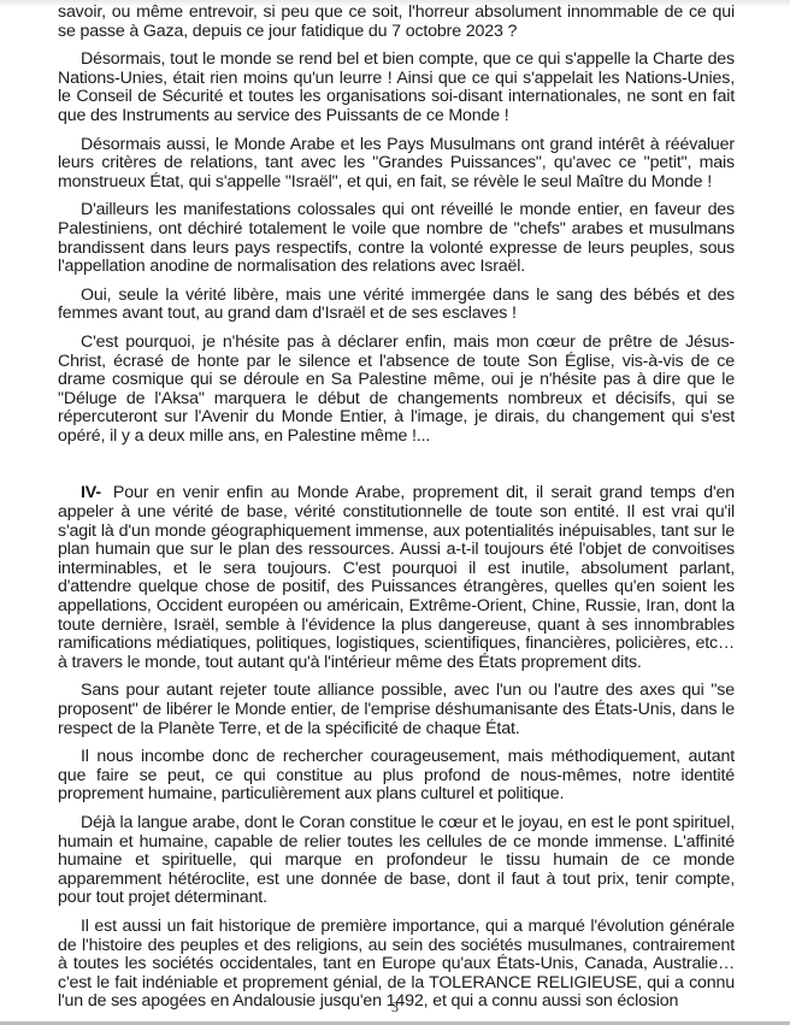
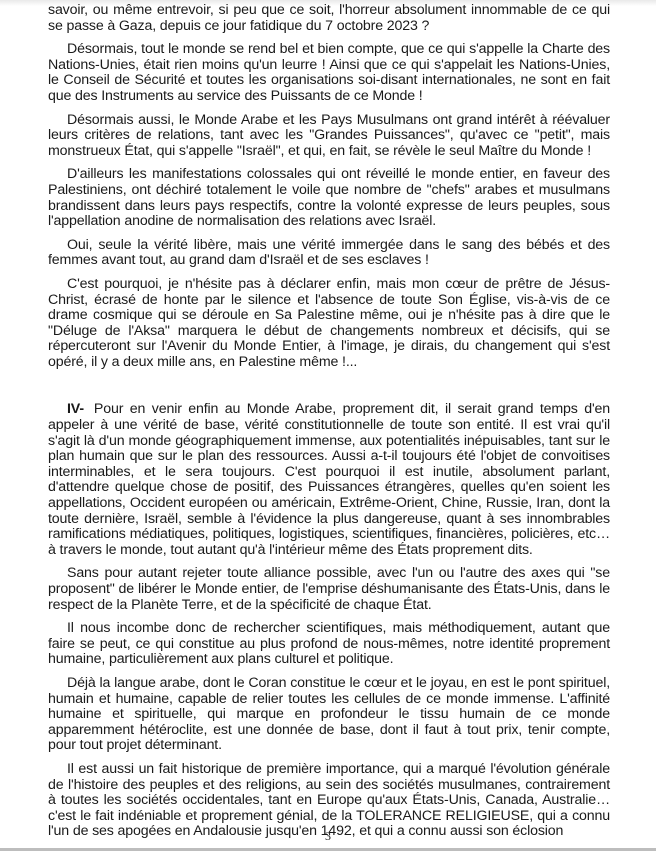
  savoir, ou même entrevoir, si peu que ce soit, l'horreur absolument innommable de ce qui se passe à Gaza, depuis ce jour fatidique du 7 octobre 2023 ?
  Désormais, tout le monde se rend bel et bien compte, que ce qui s'appelle la Charte des Nations-Unies, était rien moins qu'un leurre ! Ainsi que ce qui s'appelait les Nations-Unies, le Conseil de Sécurité et toutes les organisations soi-disant internationales, ne sont en fait que des Instruments au service des Puissants de ce Monde !
  Désormais aussi, le Monde Arabe et les Pays Musulmans ont grand intérêt à réévaluer leurs critères de relations, tant avec les "Grandes Puissances", qu'avec ce "petit", mais monstrueux État, qui s'appelle "Israël", et qui, en fait, se révèle le seul Maître du Monde !
  D'ailleurs les manifestations colossales qui ont réveillé le monde entier, en faveur des Palestiniens, ont déchiré totalement le voile que nombre de "chefs" arabes et musulmans brandissent dans leurs pays respectifs, contre la volonté expresse de leurs peuples, sous l'appellation anodine de normalisation des relations avec Israël.
  Oui, seule la vérité libère, mais une vérité immergée dans le sang des bébés et des femmes avant tout, au grand dam d'Israël et de ses esclaves !
  C'est pourquoi, je n'hésite pas à déclarer enfin, mais mon cœur de prêtre de Jésus-Christ, écrasé de honte par le silence et l'absence de toute Son Église, vis-à-vis de ce drame cosmique qui se déroule en Sa Palestine même, oui je n'hésite pas à dire que le "Déluge de l'Aksa" marquera le début de changements nombreux et décisifs, qui se répercuteront sur l'Avenir du Monde Entier, à l'image, je dirais, du changement qui s'est opéré, il y a deux mille ans, en Palestine même !...
  IV- Pour en venir enfin au Monde Arabe, proprement dit, il serait grand temps d'en appeler à une vérité de base, vérité constitutionnelle de toute son entité. Il est vrai qu'il s'agit là d'un monde géographiquement immense, aux potentialités inépuisables, tant sur le plan humain que sur le plan des ressources. Aussi a-t-il toujours été l'objet de convoitises interminables, et le sera toujours. C'est pourquoi il est inutile, absolument parlant, d'attendre quelque chose de positif, des Puissances étrangères, quelles qu'en soient les appellations, Occident européen ou américain, Extrême-Orient, Chine, Russie, Iran, dont la toute dernière, Israël, semble à l'évidence la plus dangereuse, quant à ses innombrables ramifications médiatiques, politiques, logistiques, scientifiques, financières, policières, etc… à travers le monde, tout autant qu'à l'intérieur même des États proprement dits.
  Sans pour autant rejeter toute alliance possible, avec l'un ou l'autre des axes qui "se proposent" de libérer le Monde entier, de l'emprise déshumanisante des États-Unis, dans le respect de la Planète Terre, et de la spécificité de chaque État.
- Il nous incombe donc de rechercher courageusement, mais méthodiquement, autant que faire se peut, ce qui constitue au plus profond de nous-mêmes, notre identité proprement humaine, particulièrement aux plans culturel et politique.
+ Il nous incombe donc de rechercher scientifiques, mais méthodiquement, autant que faire se peut, ce qui constitue au plus profond de nous-mêmes, notre identité proprement humaine, particulièrement aux plans culturel et politique.
  Déjà la langue arabe, dont le Coran constitue le cœur et le joyau, en est le pont spirituel, humain et humaine, capable de relier toutes les cellules de ce monde immense. L'affinité humaine et spirituelle, qui marque en profondeur le tissu humain de ce monde apparemment hétéroclite, est une donnée de base, dont il faut à tout prix, tenir compte, pour tout projet déterminant.
  Il est aussi un fait historique de première importance, qui a marqué l'évolution générale de l'histoire des peuples et des religions, au sein des sociétés musulmanes, contrairement à toutes les sociétés occidentales, tant en Europe qu'aux États-Unis, Canada, Australie… c'est le fait indéniable et proprement génial, de la TOLERANCE RELIGIEUSE, qui a connu l'un de ses apogées en Andalousie jusqu'en 1492, et qui a connu aussi son éclosion
  3
